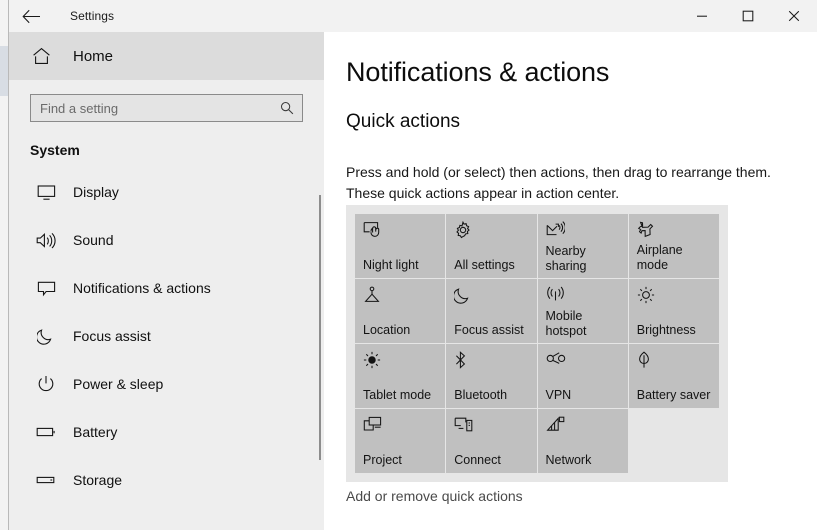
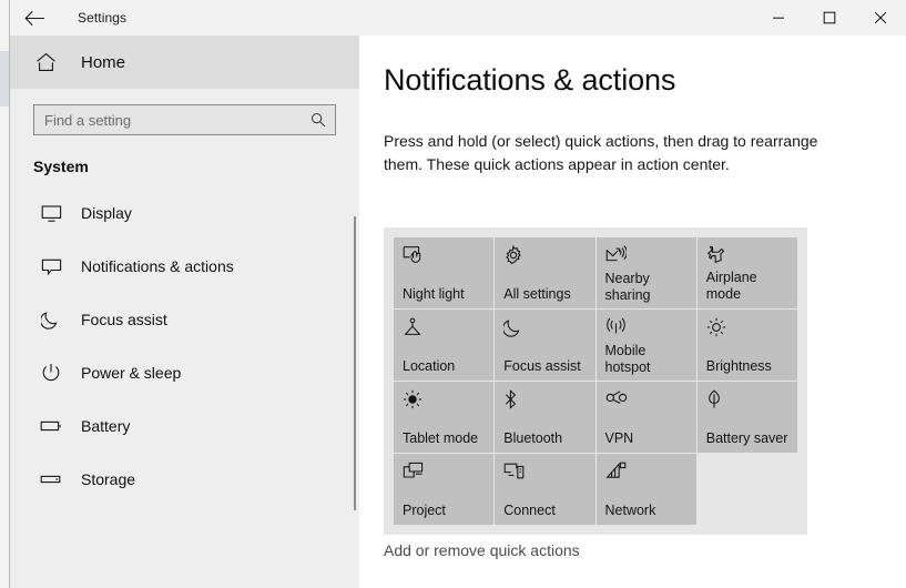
  Settings
  Home
  Find a setting
  System
  Display
- Sound
  Notifications & actions
  Focus assist
  Power & sleep
  Battery
  Storage
  Notifications & actions
- Quick actions
- Press and hold (or select) then actions, then drag to rearrange them. These quick actions appear in action center.
+ Press and hold (or select) quick actions, then drag to rearrange them. These quick actions appear in action center.
  Night light
  All settings
  Nearby sharing
  Airplane mode
  Location
  Focus assist
  Mobile hotspot
  Brightness
  Tablet mode
  Bluetooth
  VPN
  Battery saver
  Project
  Connect
  Network
  Add or remove quick actions
